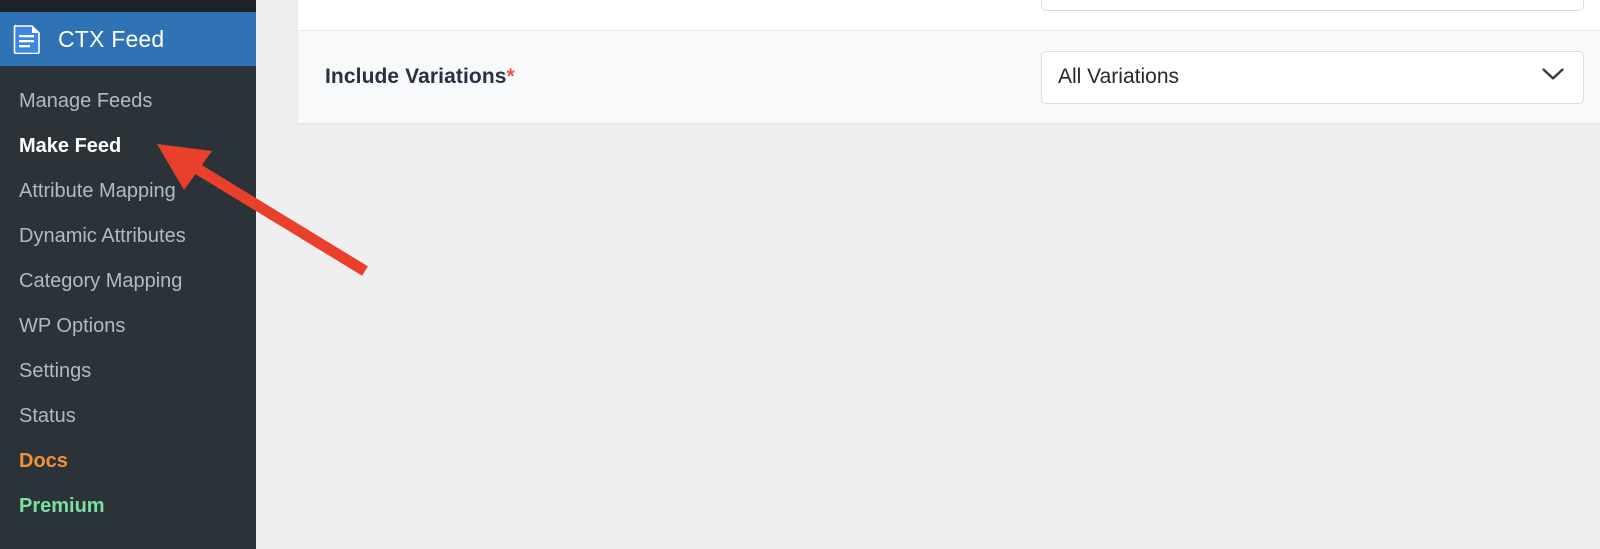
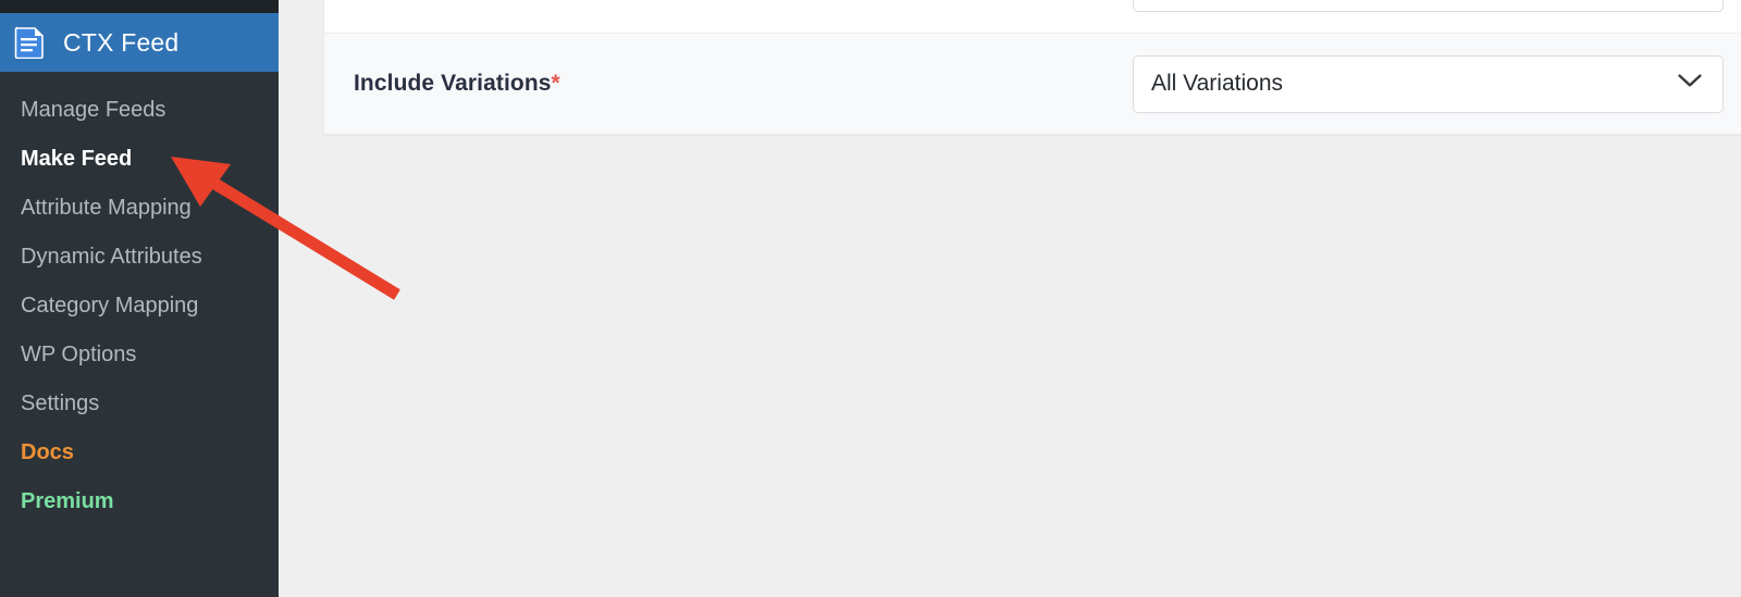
  CTX Feed
  Manage Feeds
  Make Feed
  Attribute Mapping
  Dynamic Attributes
  Category Mapping
  WP Options
  Settings
- Status
  Docs
  Premium
  Include Variations*
  All Variations
